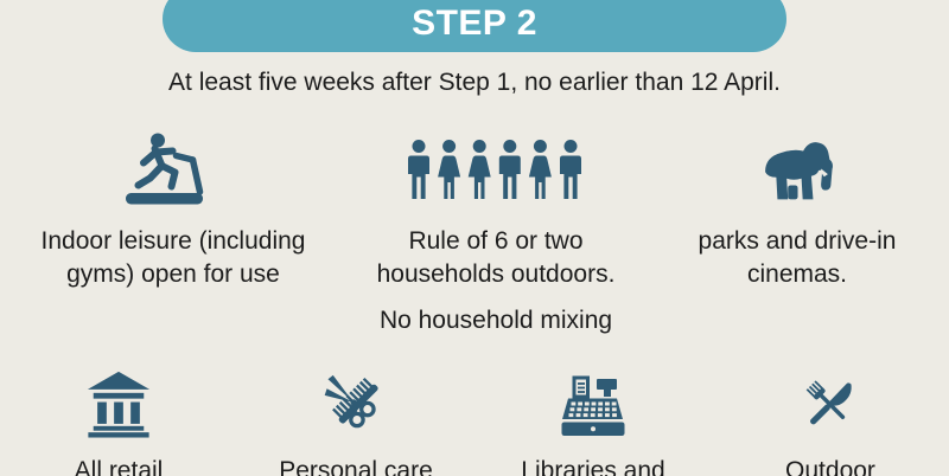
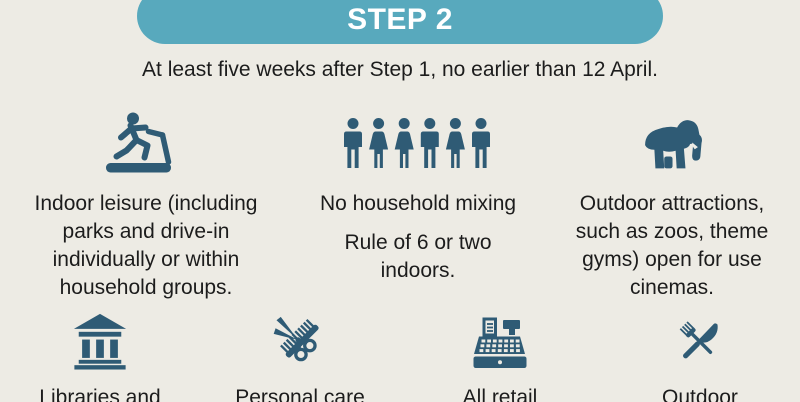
  STEP 2
  At least five weeks after Step 1, no earlier than 12 April.
  Indoor leisure (including
- gyms) open for use
+ parks and drive-in
+ individually or within
+ household groups.
- Rule of 6 or two
+ No household mixing
- households outdoors.
- No household mixing
+ Rule of 6 or two
+ indoors.
+ Outdoor attractions,
+ such as zoos, theme
- parks and drive-in
+ gyms) open for use
  cinemas.
- All retail
+ Libraries and
  Personal care
- Libraries and
+ All retail
  Outdoor
